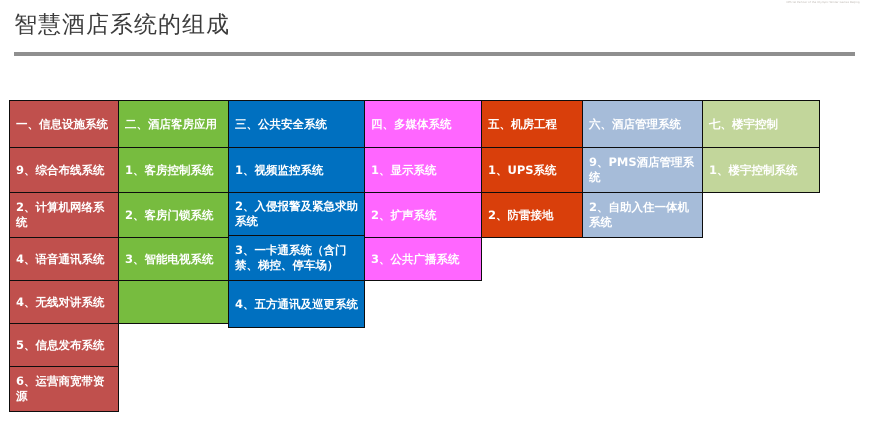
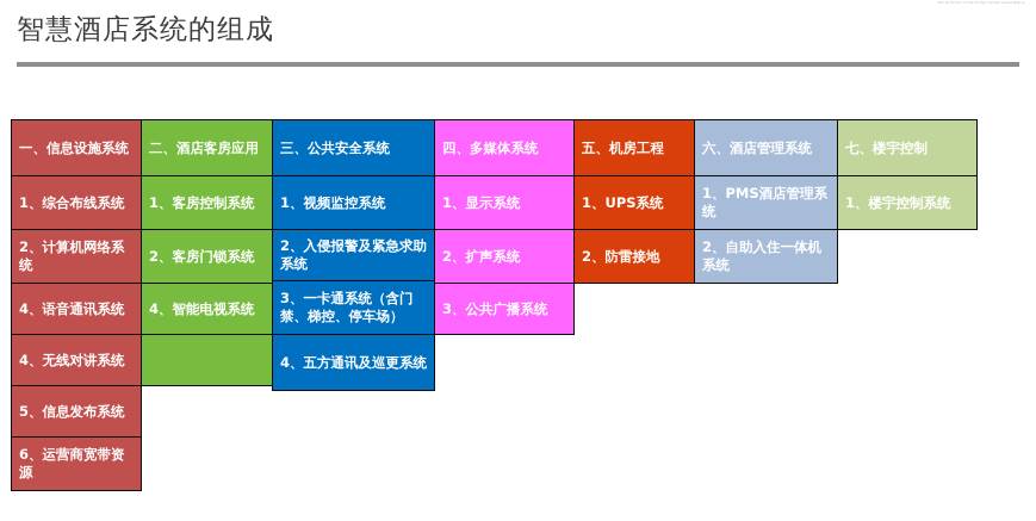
  智慧酒店系统的组成
  一、信息设施系统
- 9、综合布线系统
+ 1、综合布线系统
  2、计算机网络系统
  4、语音通讯系统
  4、无线对讲系统
  5、信息发布系统
  6、运营商宽带资源
  二、酒店客房应用
  1、客房控制系统
  2、客房门锁系统
- 3、智能电视系统
+ 4、智能电视系统
  三、公共安全系统
  1、视频监控系统
  2、入侵报警及紧急求助系统
  3、一卡通系统（含门禁、梯控、停车场）
  4、五方通讯及巡更系统
  四、多媒体系统
  1、显示系统
  2、扩声系统
  3、公共广播系统
  五、机房工程
  1、UPS系统
  2、防雷接地
  六、酒店管理系统
- 9、PMS酒店管理系统
+ 1、PMS酒店管理系统
  2、自助入住一体机系统
  七、楼宇控制
  1、楼宇控制系统
